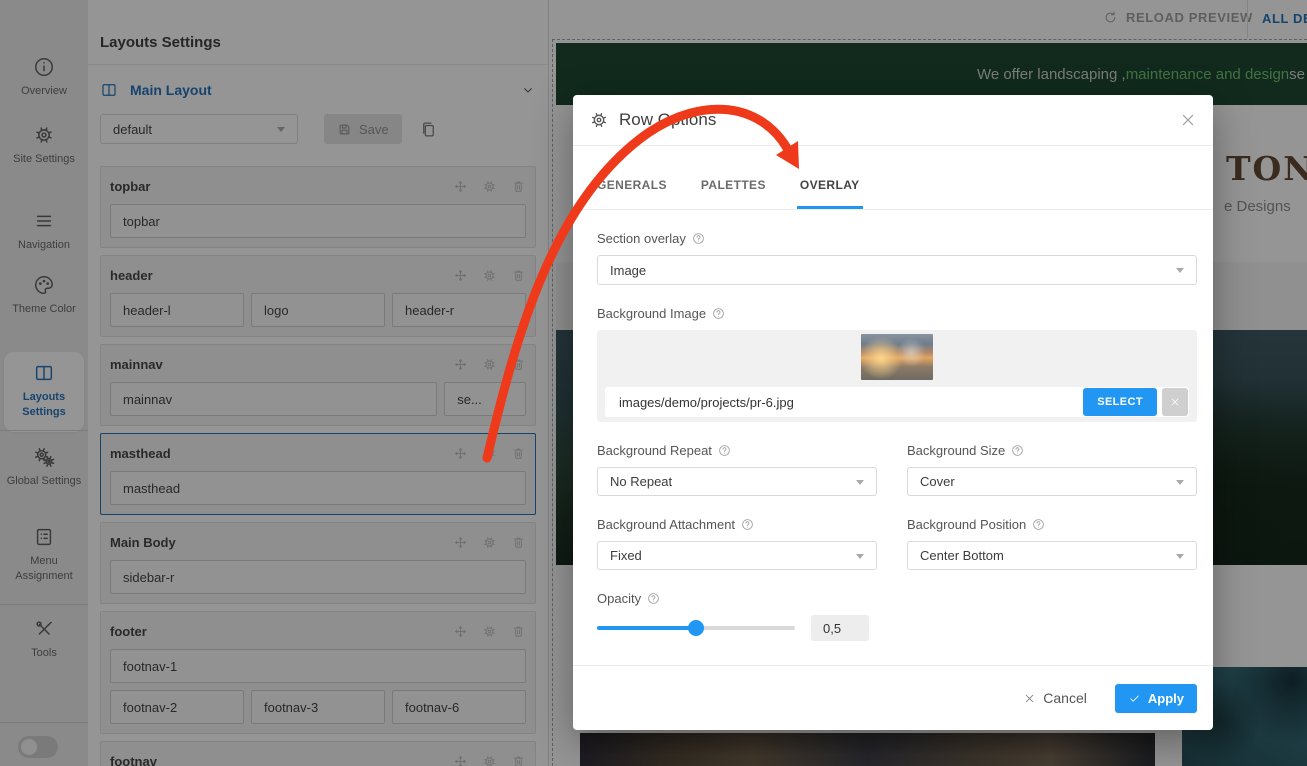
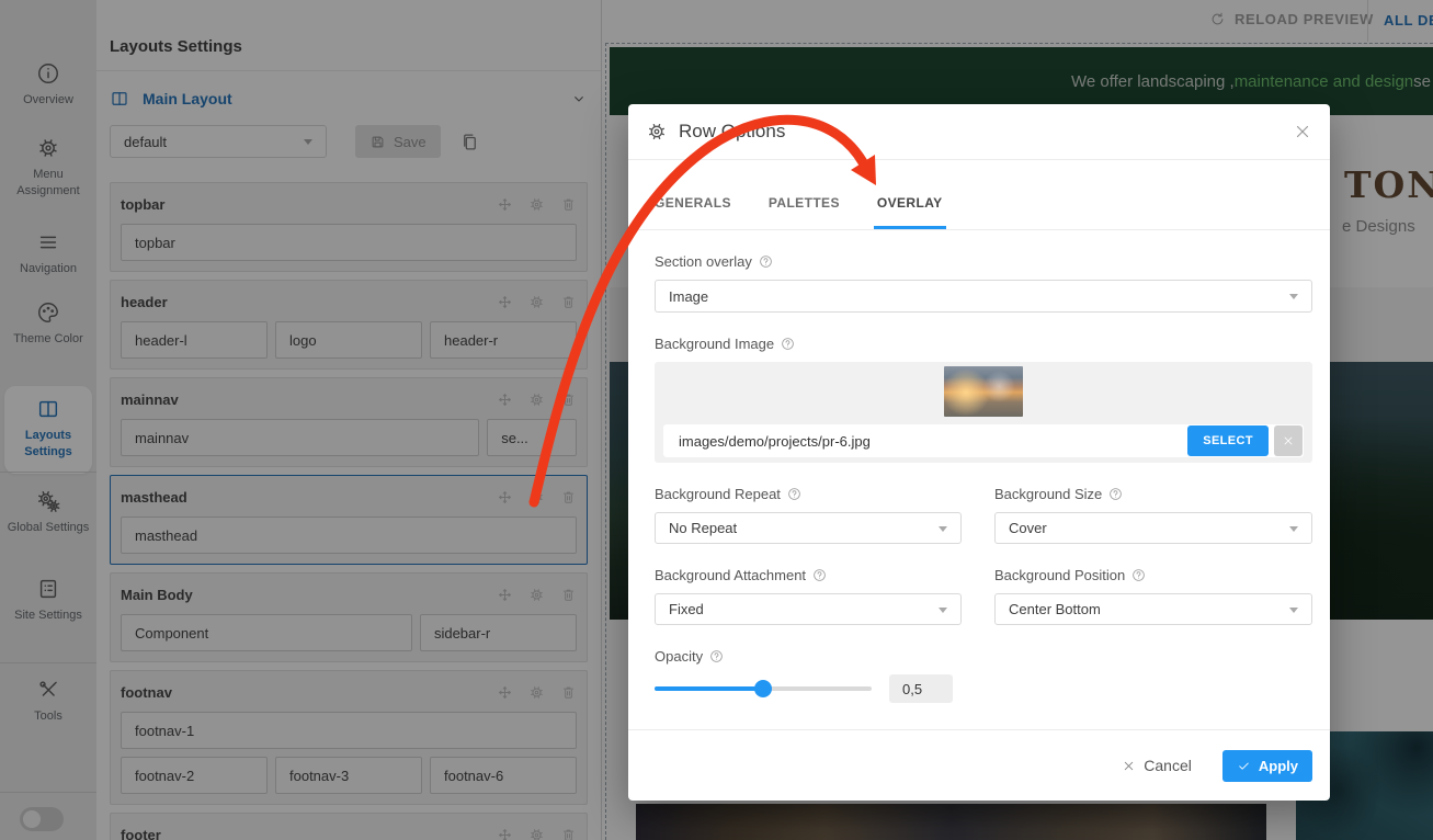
  RELOAD PREVIE
  ALL D
  We offer landscaping ,
  maintenance and design
  se
  TON
  e Designs
  Overview
- Site Settings
+ Menu Assignment
  Navigation
  Theme Color
  Layouts Settings
  Global Settings
- Menu Assignment
+ Site Settings
  Tools
  Layouts Settings
  Main Layout
  default
  Save
  topbar
  topbar
  header
  header-l
  logo
  header-r
  mainnav
  mainnav
  se...
  masthead
  masthead
  Main Body
+ Component
  sidebar-r
- footer
+ footnav
  footnav-1
  footnav-2
  footnav-3
  footnav-6
- footnav
+ footer
  Rowions
  GENERALS
  PALETTES
  OVERLAY
  Section overlay
  Image
  Background Image
  images/demo/projects/pr-6.jpg
  SELECT
  Background Repeat
  No Repeat
  Background Attachment
  Fixed
  Background Size
  Cover
  Background Position
  Center Bottom
  Opacity
  0,5
  Cancel
  Apply
